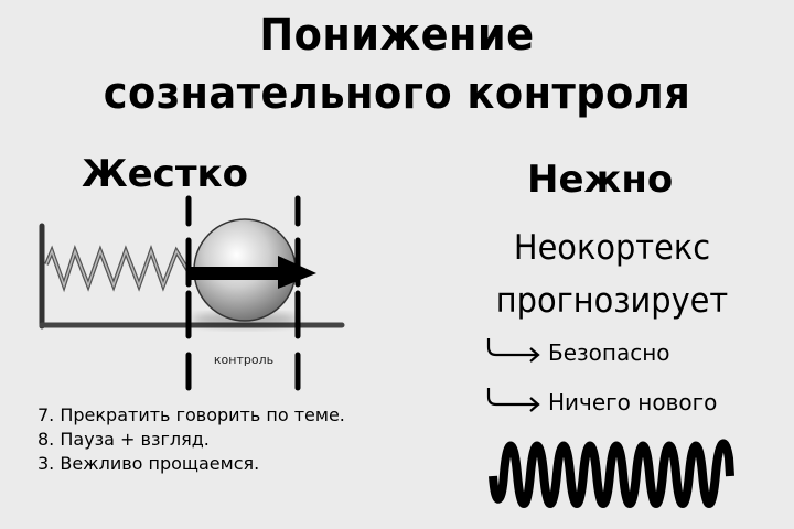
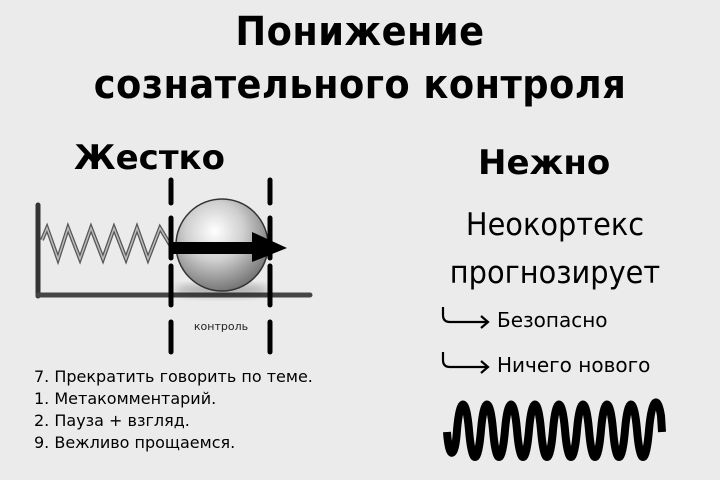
  Понижение
  сознательного контроля
  Жестко
  контроль
  7. Прекратить говорить по теме.
+ 1. Метакомментарий.
- 8. Пауза + взгляд.
+ 2. Пауза + взгляд.
- 3. Вежливо прощаемся.
+ 9. Вежливо прощаемся.
  Нежно
  Неокортекс
  прогнозирует
  Безопасно
  Ничего нового
